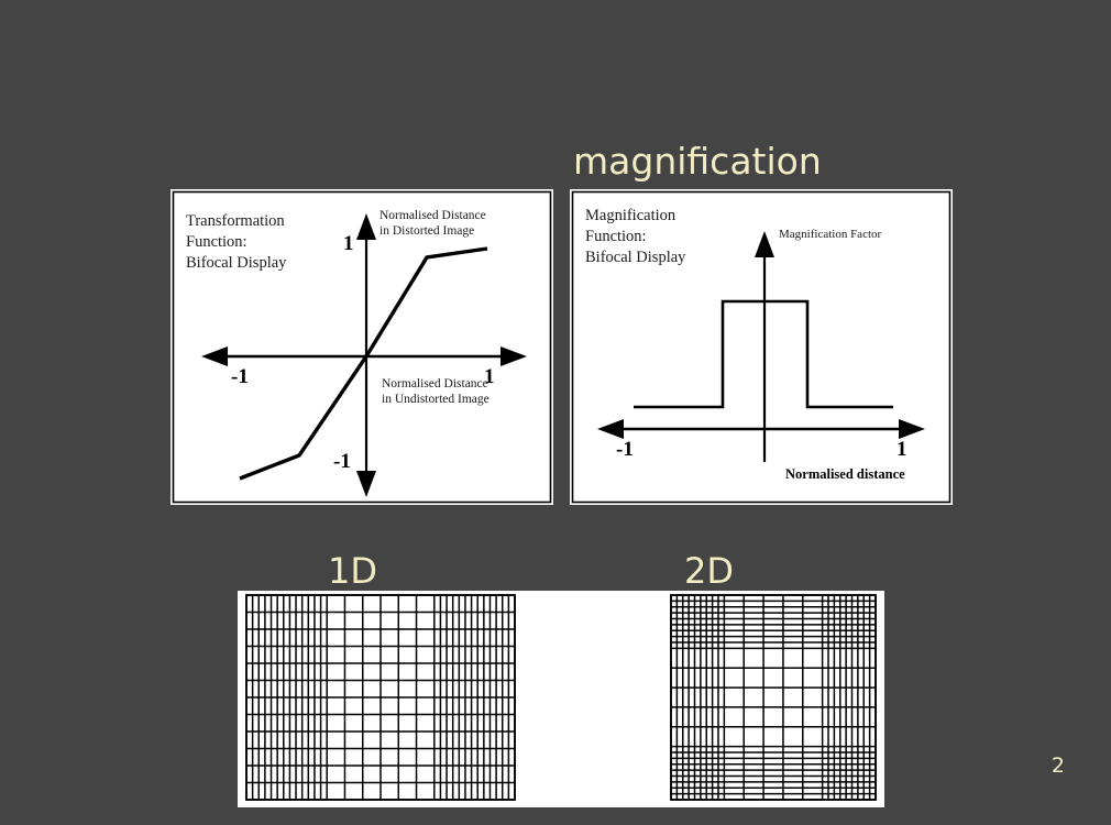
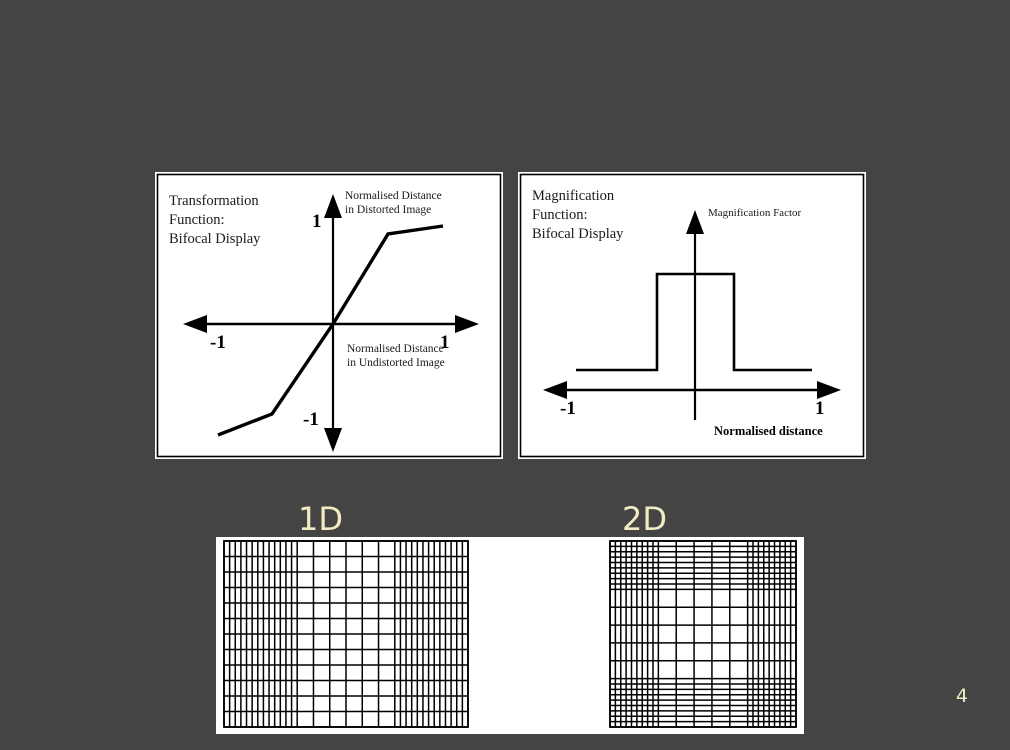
- magnification
  Transformation
  Function:
  Bifocal Display
  -1
  1
  1
  -1
  Normalised Distance
  in Distorted Image
  Normalised Distance
  in Undistorted Image
  Magnification
  Function:
  Bifocal Display
  -1
  1
  Magnification Factor
  Normalised distance
  1D
  2D
- 2
+ 4
